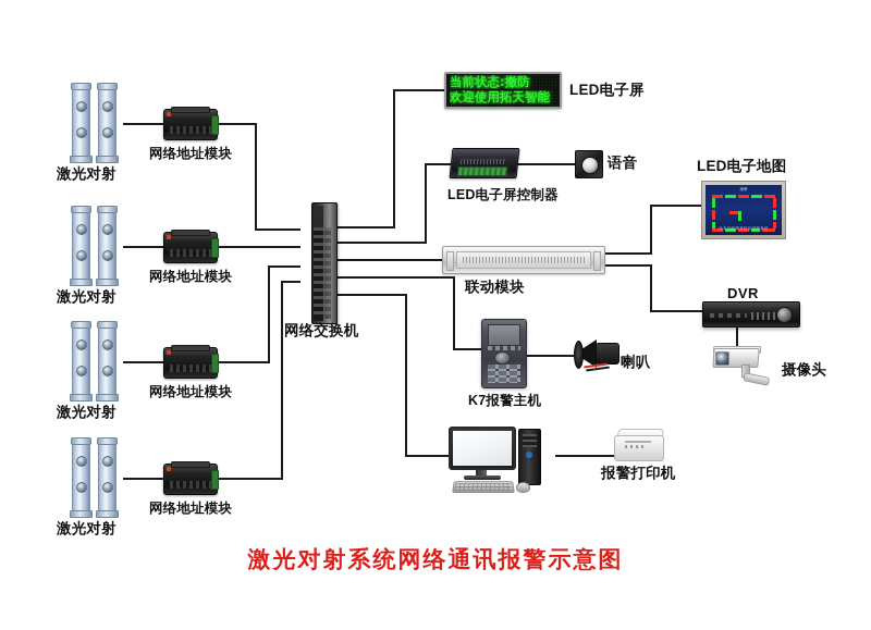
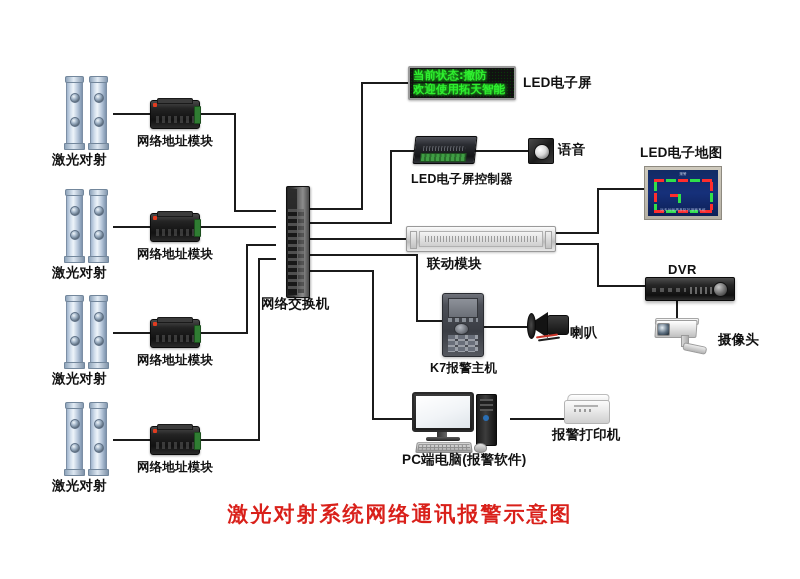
  激光对射
  网络地址模块
  激光对射
  网络地址模块
  激光对射
  网络地址模块
  激光对射
  网络地址模块
  网络交换机
  当前状态:撤防
  欢迎使用拓天智能
  LED电子屏
  LED电子屏控制器
  语音
  联动模块
  LED电子地图
  DVR
  摄像头
  K7报警主机
  喇叭
+ PC端电脑(报警软件)
  报警打印机
  激光对射系统网络通讯报警示意图
